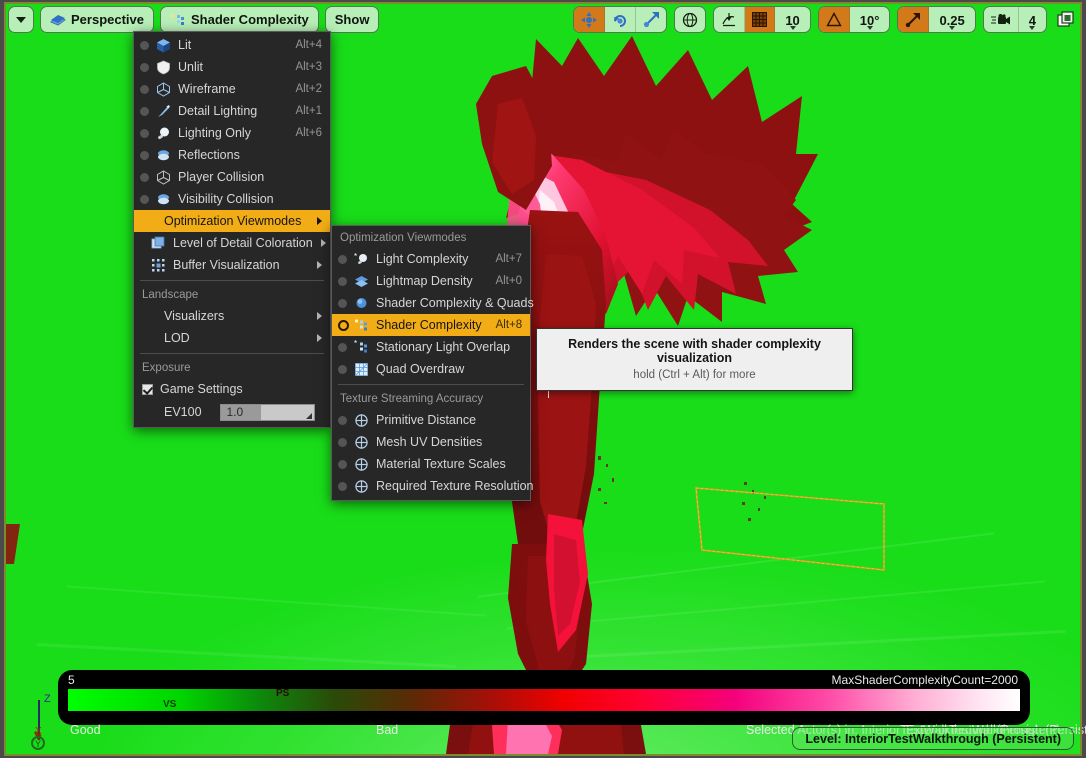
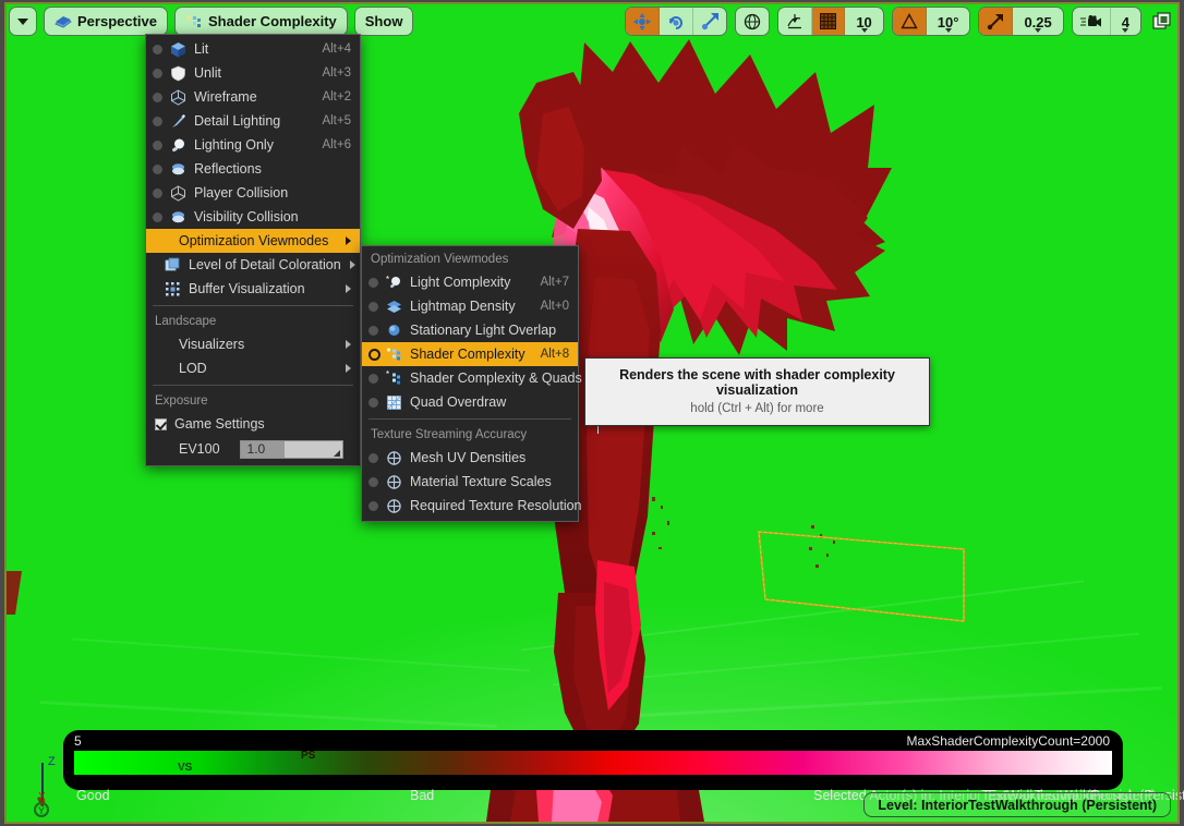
  Z
  X
  Y
  Perspective
  Shader Complexity
  Show
  10
  10°
  0.25
  4
  Lit
  Alt+4
  Unlit
  Alt+3
  Wireframe
  Alt+2
  Detail Lighting
- Alt+1
+ Alt+5
  Lighting Only
  Alt+6
  Reflections
  Player Collision
  Visibility Collision
  Optimization Viewmodes
  Level of Detail Coloration
  Buffer Visualization
  Landscape
  Visualizers
  LOD
  Exposure
  Game Settings
  EV100
  1.0
  Optimization Viewmodes
  *
  Light Complexity
  Alt+7
  Lightmap Density
  Alt+0
- Shader Complexity & Quads
+ Stationary Light Overlap
  Shader Complexity
  Alt+8
  *
- Stationary Light Overlap
+ Shader Complexity & Quads
  Quad Overdraw
  Texture Streaming Accuracy
- Primitive Distance
  Mesh UV Densities
  Material Texture Scales
  Required Texture Resolution
  Renders the scene with shader complexity visualization
  hold (Ctrl + Alt) for more
  5
  MaxShaderComplexityCount=2000
  VS
  PS
  Good
  Bad
  Selected Actor(s) in: InteriorTestWalkthrough (Persistent)
  ExteriorTestWalkthrough (Persis
  Level: InteriorTestWalkthrough (Persistent)
